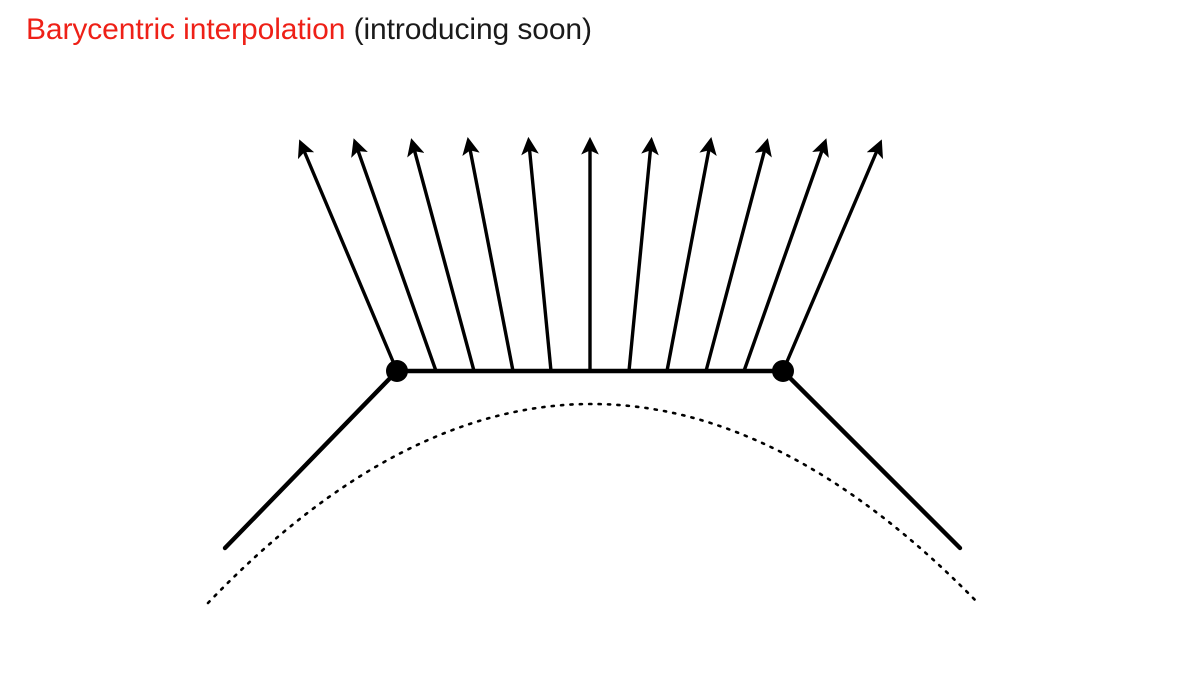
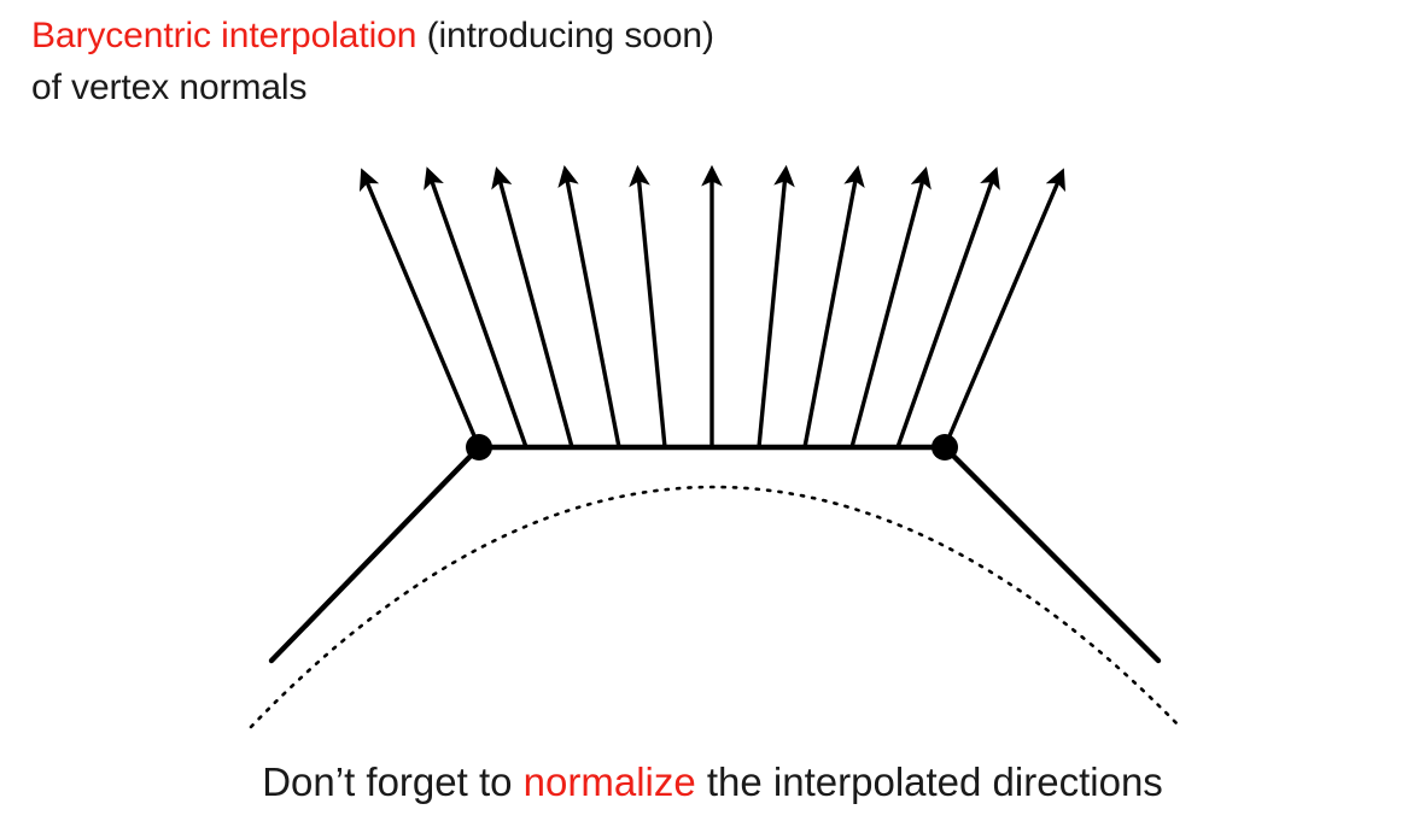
  Barycentric interpolation (introducing soon)
+ of vertex normals
+ Don’t forget to normalize the interpolated directions
